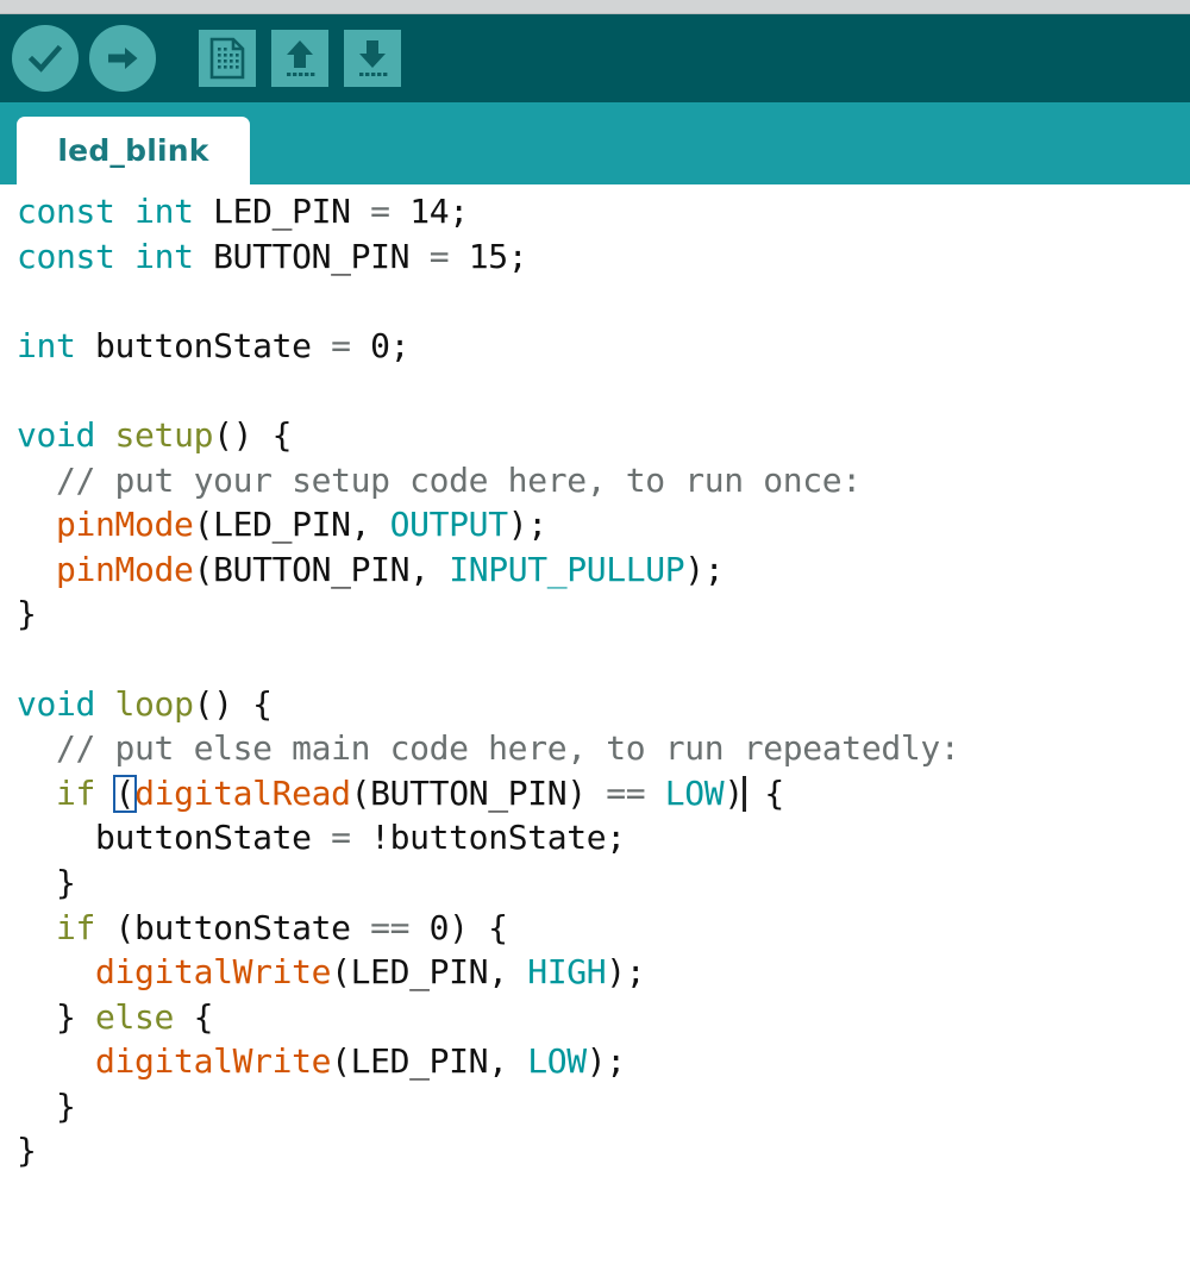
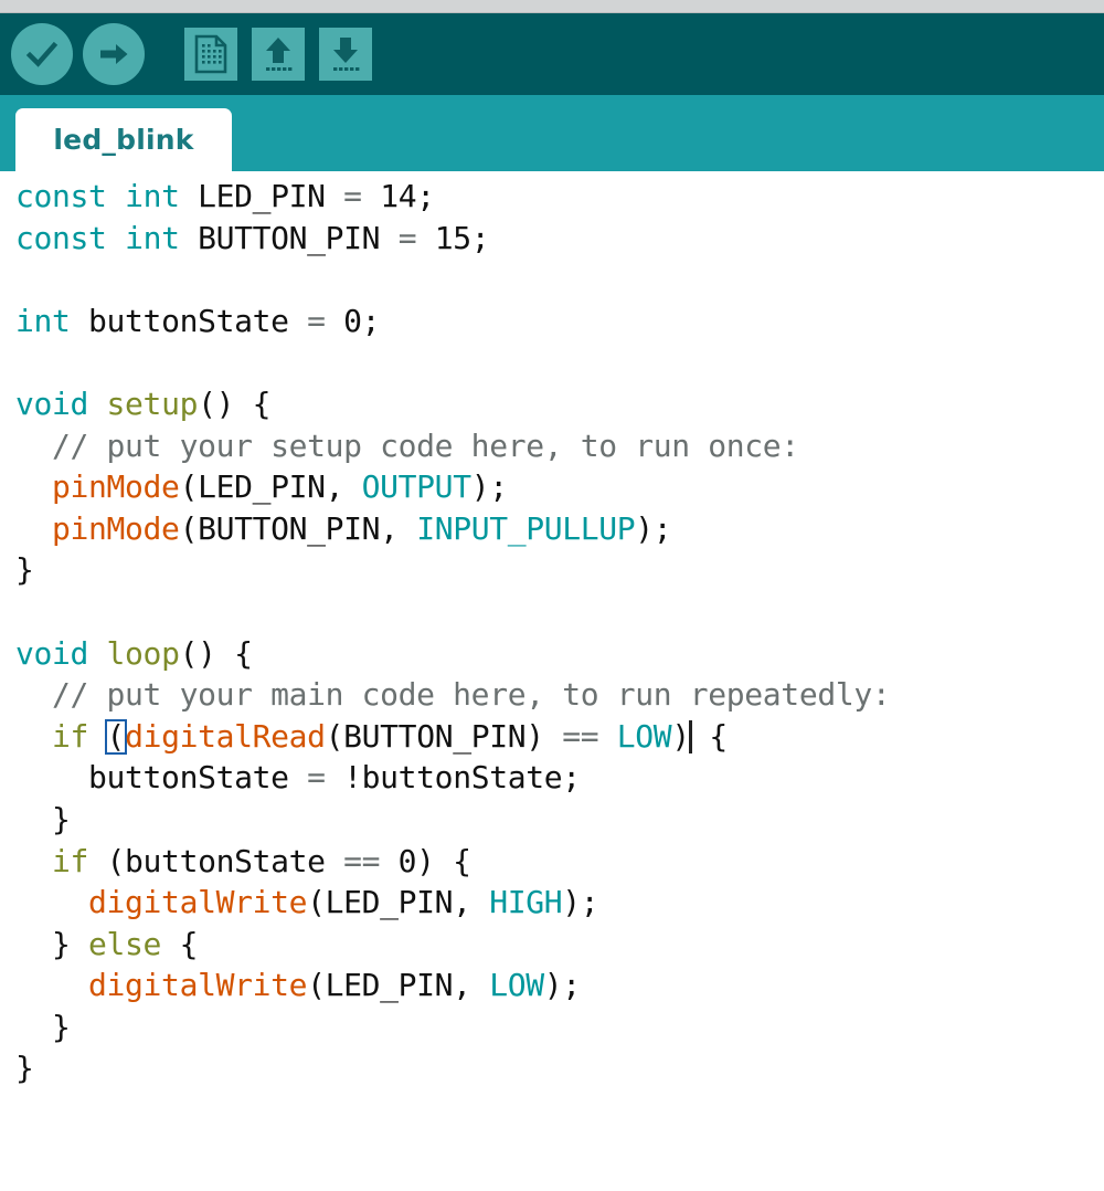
  led_blink
  const int LED_PIN = 14;
  const int BUTTON_PIN = 15;
  int buttonState = 0;
  void setup() {
  // put your setup code here, to run once:
  pinMode(LED_PIN, OUTPUT);
  pinMode(BUTTON_PIN, INPUT_PULLUP);
  }
  void loop() {
- // put else main code here, to run repeatedly:
+ // put your main code here, to run repeatedly:
  if (digitalRead(BUTTON_PIN) == LOW) {
  buttonState = !buttonState;
  }
  if (buttonState == 0) {
  digitalWrite(LED_PIN, HIGH);
  } else {
  digitalWrite(LED_PIN, LOW);
  }
  }
